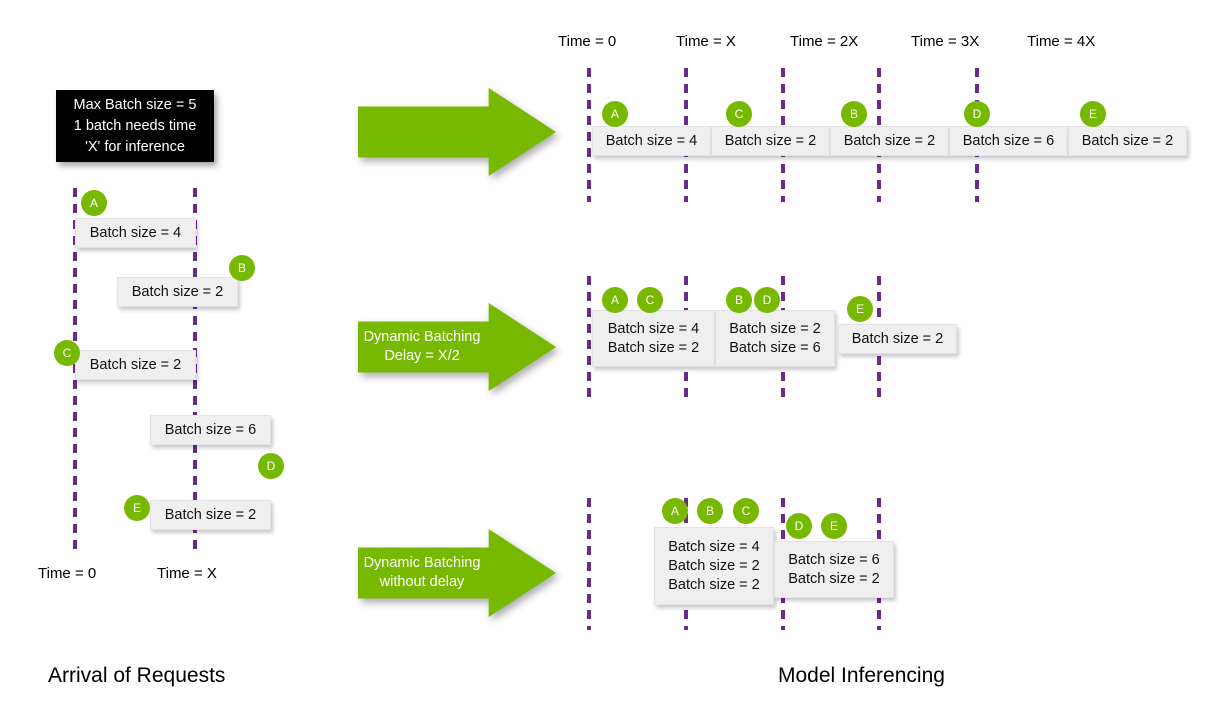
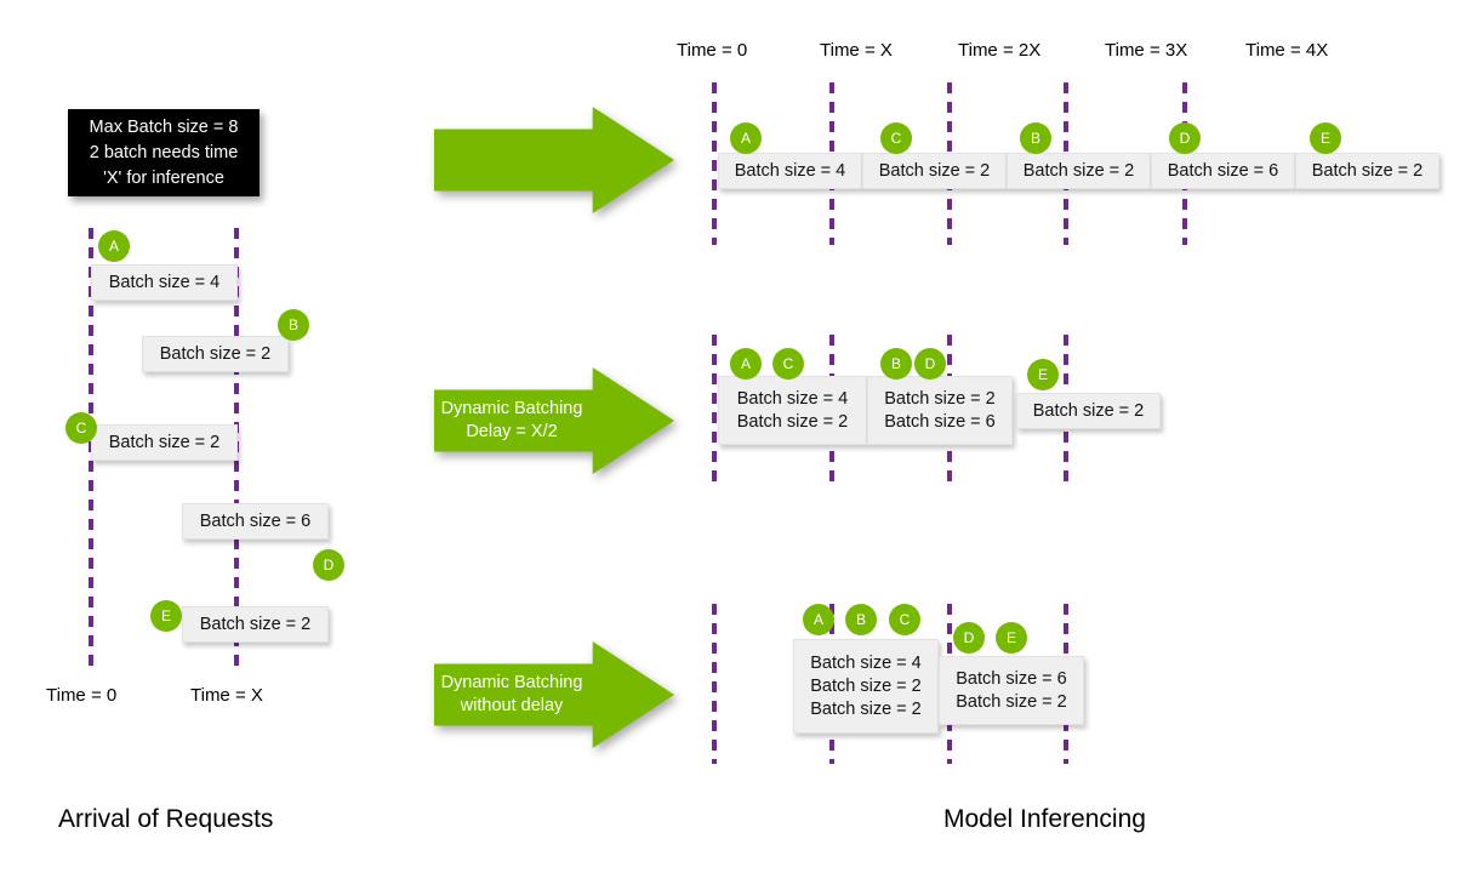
- Max Batch size = 5
+ Max Batch size = 8
- 1 batch needs time
+ 2 batch needs time
  'X' for inference
  Batch size = 4
  A
  Batch size = 2
  B
  Batch size = 2
  C
  Batch size = 6
  D
  Batch size = 2
  E
  Time = 0
  Time = X
  Arrival of Requests
  Time = 0
  Time = X
  Time = 2X
  Time = 3X
  Time = 4X
  Batch size = 4
  Batch size = 2
  Batch size = 2
  Batch size = 6
  Batch size = 2
  A
  B
  C
  D
  E
  Dynamic Batching
  Delay = X/2
  Batch size = 4
  Batch size = 2
  Batch size = 2
  Batch size = 6
  Batch size = 2
  A
  C
  B
  D
  E
  Dynamic Batching
  without delay
  Batch size = 4
  Batch size = 2
  Batch size = 2
  Batch size = 6
  Batch size = 2
  A
  B
  C
  D
  E
  Model Inferencing
